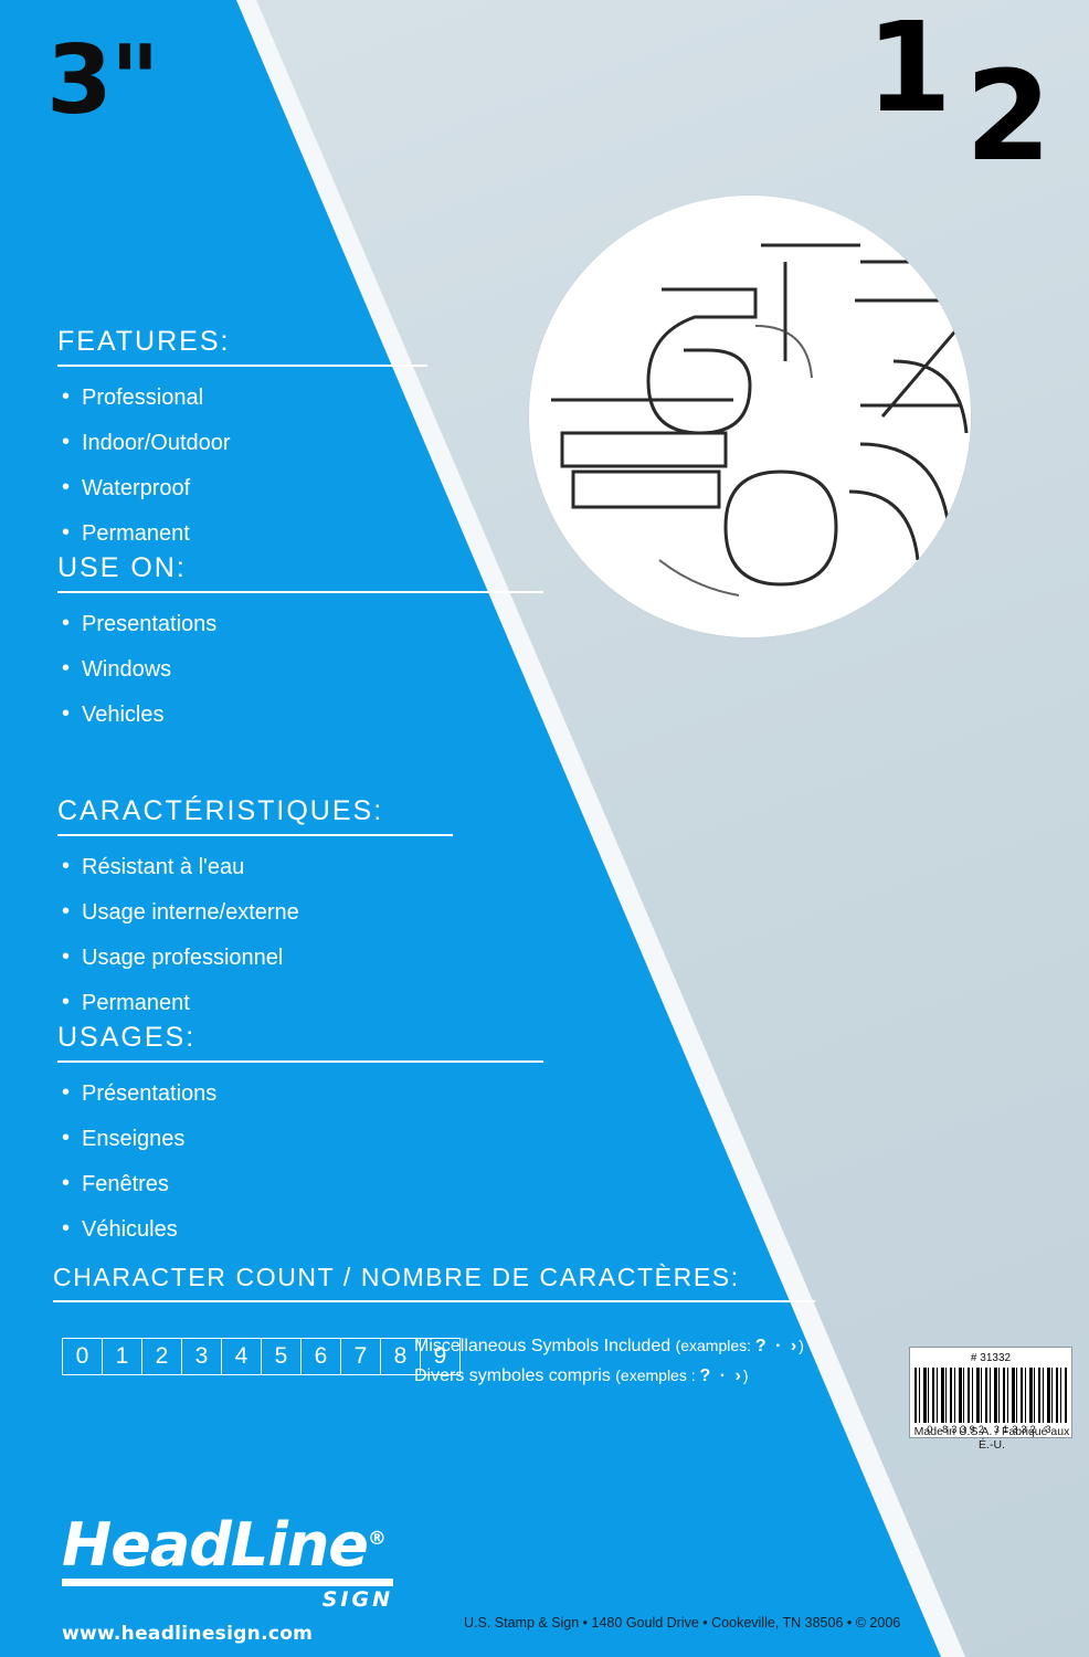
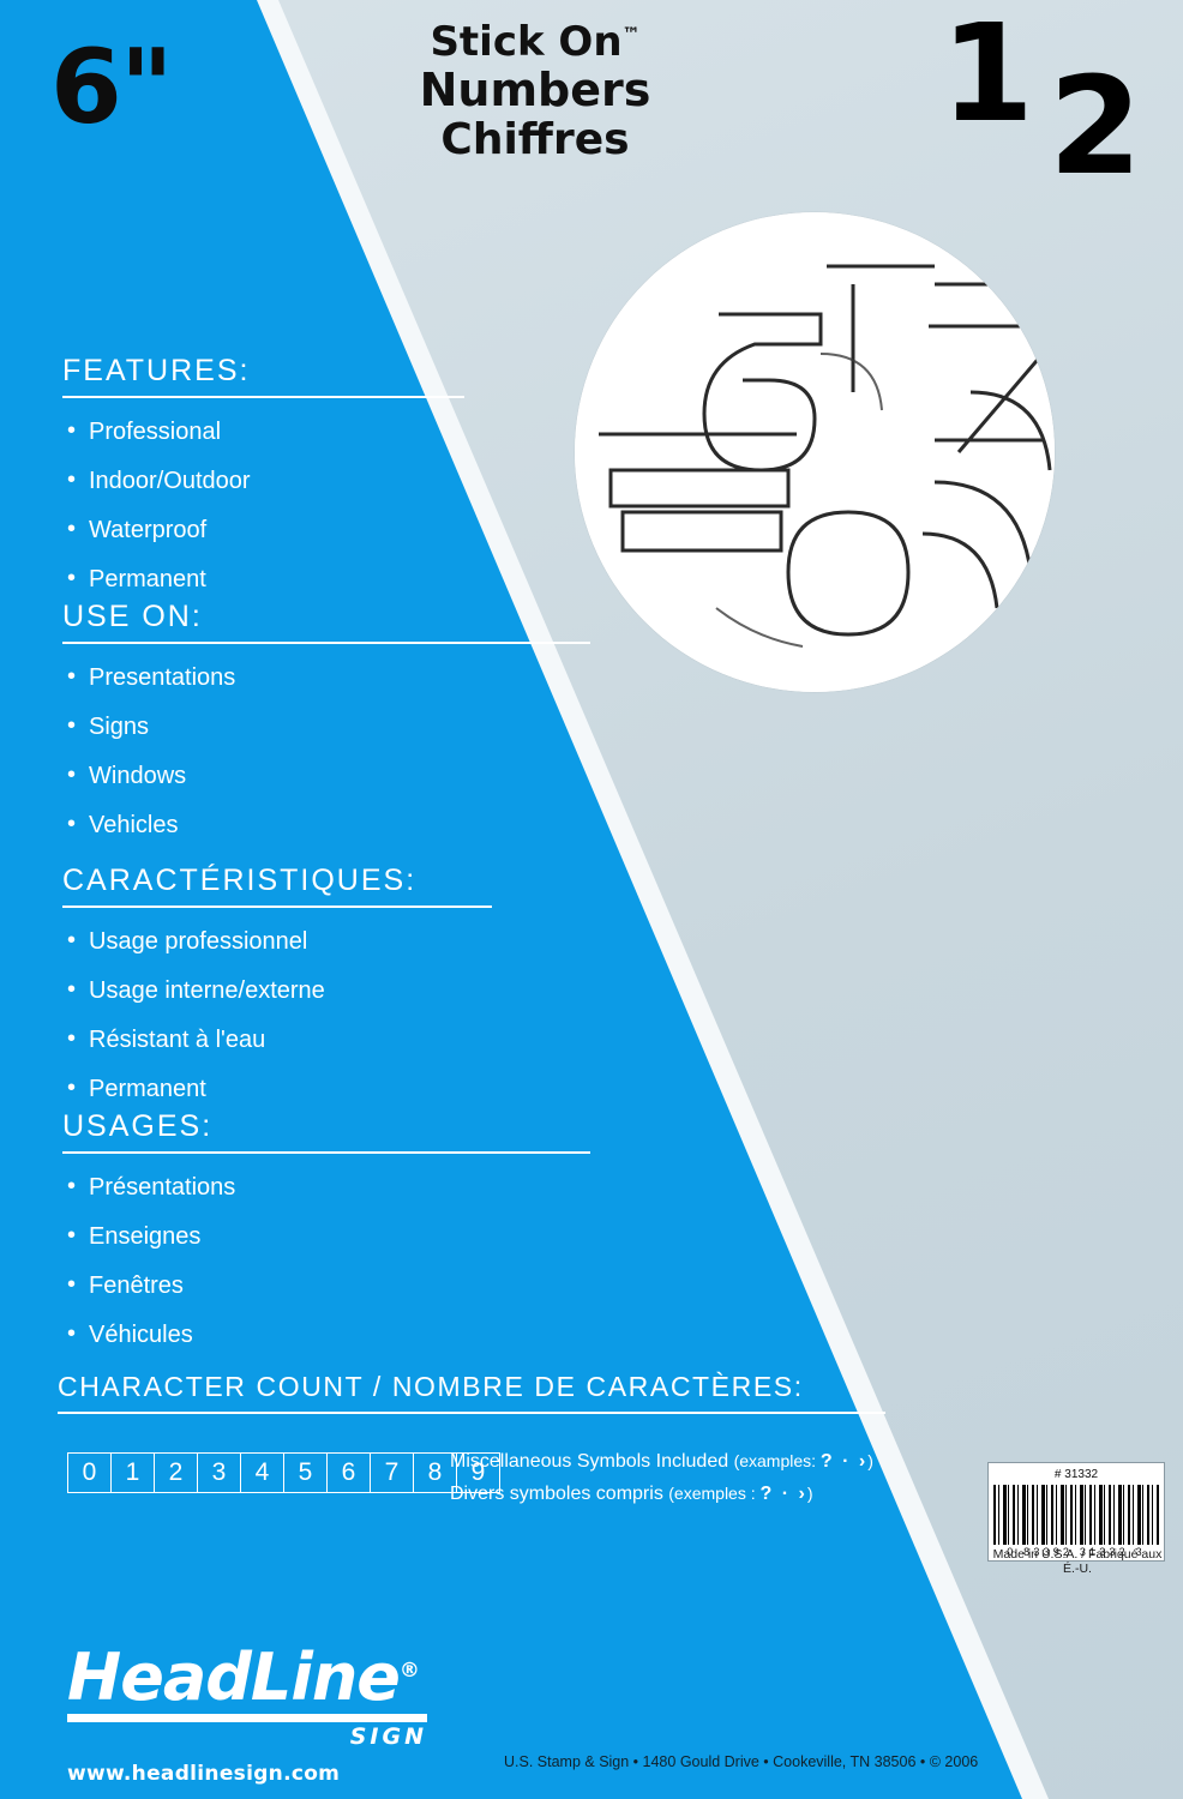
- 3"
+ 6"
+ Stick On™
+ Numbers
+ Chiffres
  1
  2
  FEATURES:
  Professional
  Indoor/Outdoor
  Waterproof
  Permanent
  USE ON:
  Presentations
+ Signs
  Windows
  Vehicles
  CARACTÉRISTIQUES:
- Résistant à l'eau
+ Usage professionnel
  Usage interne/externe
- Usage professionnel
+ Résistant à l'eau
  Permanent
  USAGES:
  Présentations
  Enseignes
  Fenêtres
  Véhicules
  CHARACTER COUNT / NOMBRE DE CARACTÈRES:
  0	1	2	3	4	5	6	7	8	9
  Miscellaneous Symbols Included (examples: ? · ›)
  Divers symboles compris (exemples : ? · ›)
  # 31332
  0 83392 31332 3
  Made in U.S.A. / Fabriqué aux É.-U.
  HeadLine®
  SIGN
  www.headlinesign.com
  U.S. Stamp & Sign • 1480 Gould Drive • Cookeville, TN 38506 • © 2006
